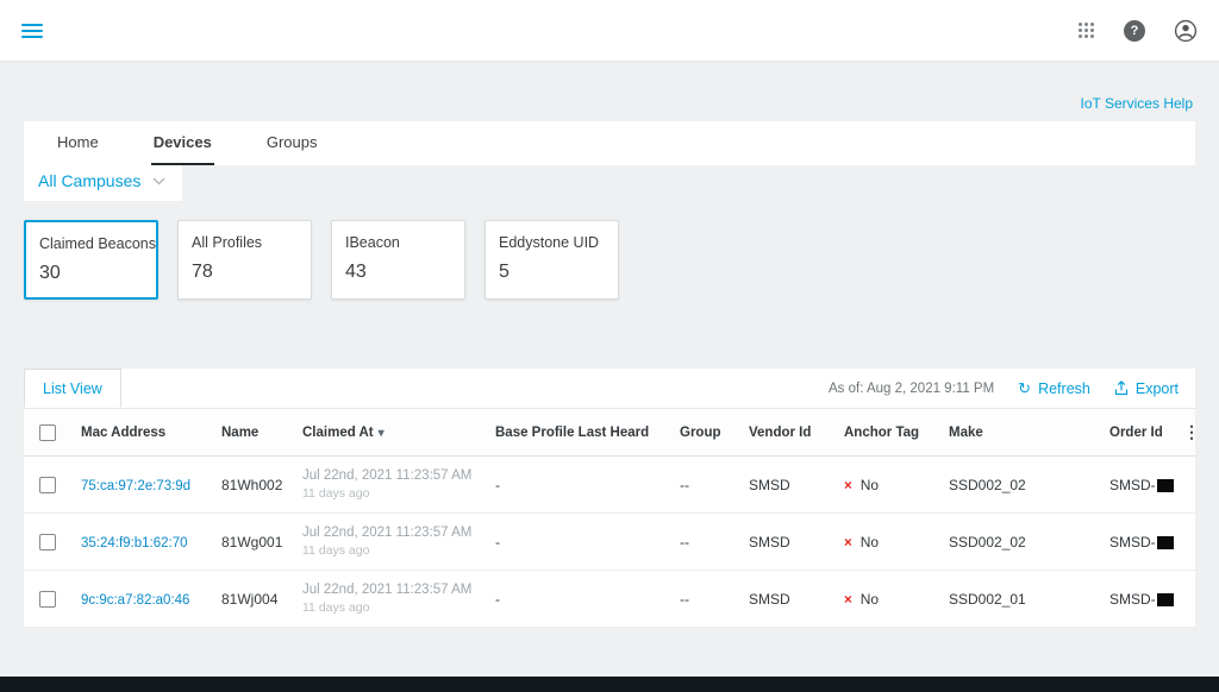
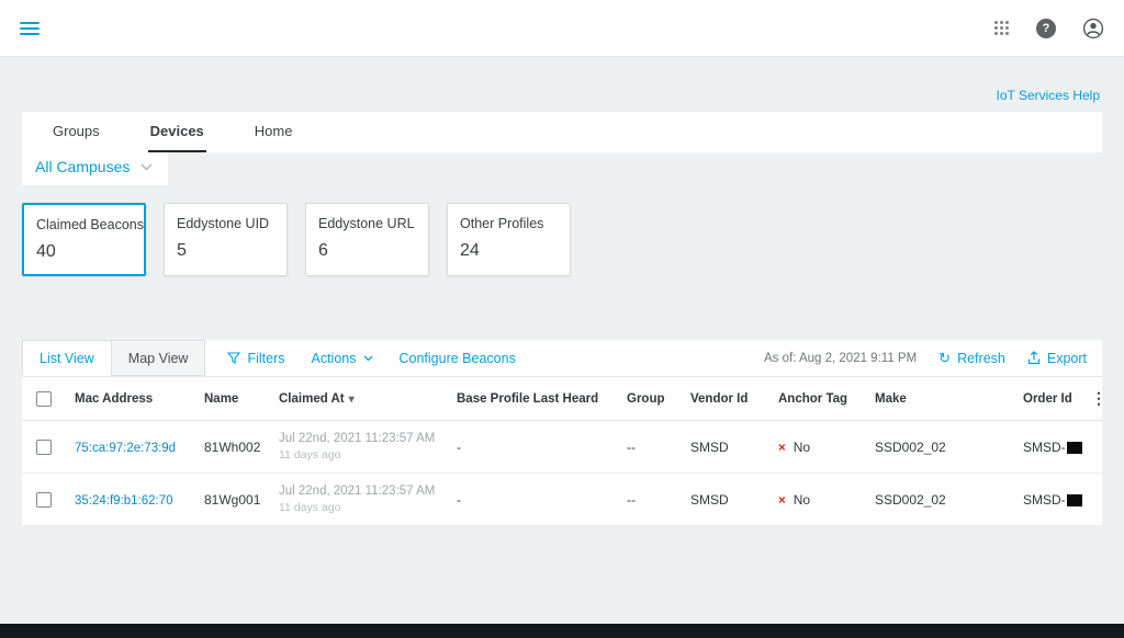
  ?
  IoT Services Help
- Home
+ Groups
  Devices
- Groups
+ Home
  All Campuses
  Claimed Beacons
- 30
+ 40
- All Profiles
- 78
- IBeacon
- 43
  Eddystone UID
  5
+ Eddystone URL
+ 6
+ Other Profiles
+ 24
  List View
+ Map View
+ Filters
+ Actions
+ Configure Beacons
  As of: Aug 2, 2021 9:11 PM
  ↻
  Refresh
  Export
  	Mac Address	Name	Claimed At ▾	Base Profile Last Heard	Group	Vendor Id	Anchor Tag	Make	Order Id	⋮
  	75:ca:97:2e:73:9d	81Wh002	Jul 22nd, 2021 11:23:57 AM 11 days ago	-	--	SMSD	× No	SSD002_02	SMSD-
  	35:24:f9:b1:62:70	81Wg001	Jul 22nd, 2021 11:23:57 AM 11 days ago	-	--	SMSD	× No	SSD002_02	SMSD-
- 	9c:9c:a7:82:a0:46	81Wj004	Jul 22nd, 2021 11:23:57 AM 11 days ago	-	--	SMSD	× No	SSD002_01	SMSD-
